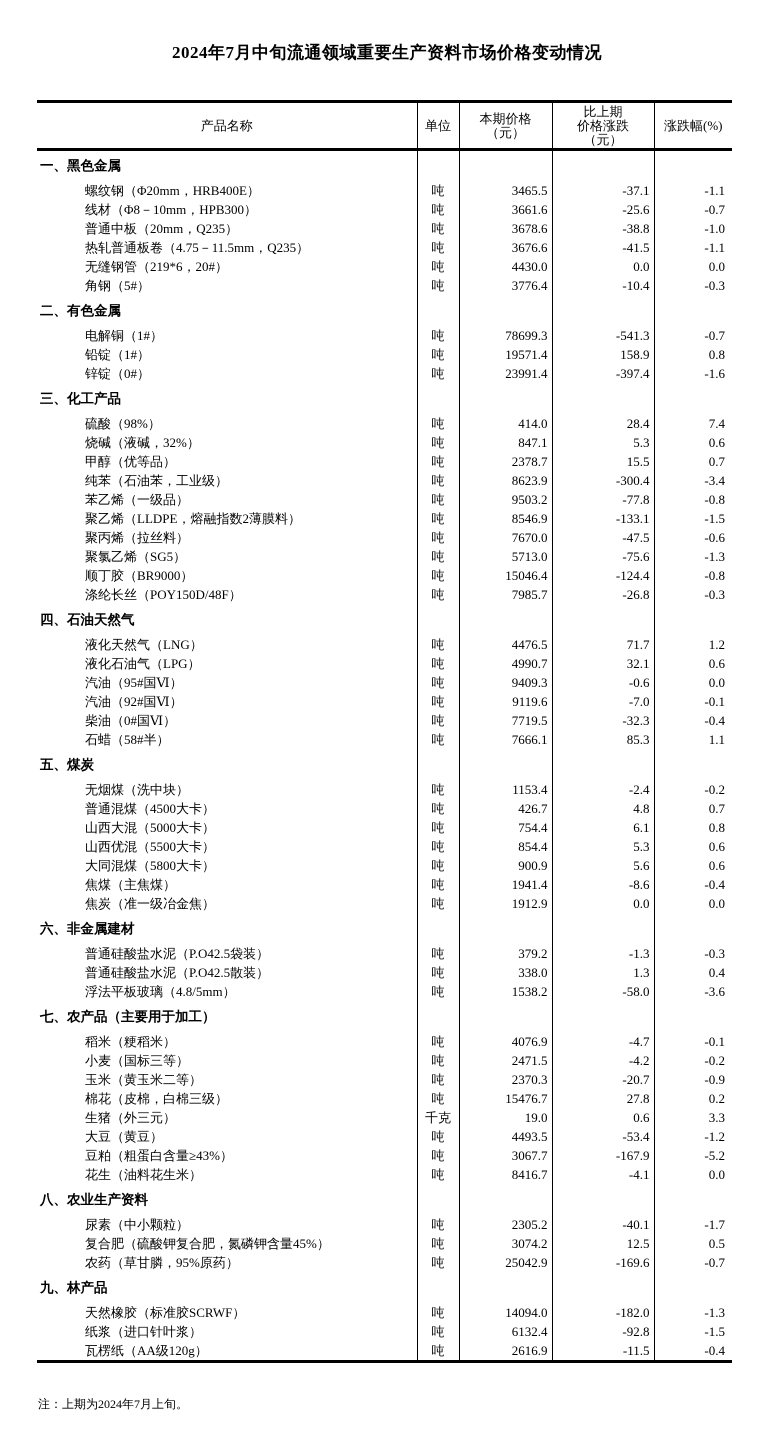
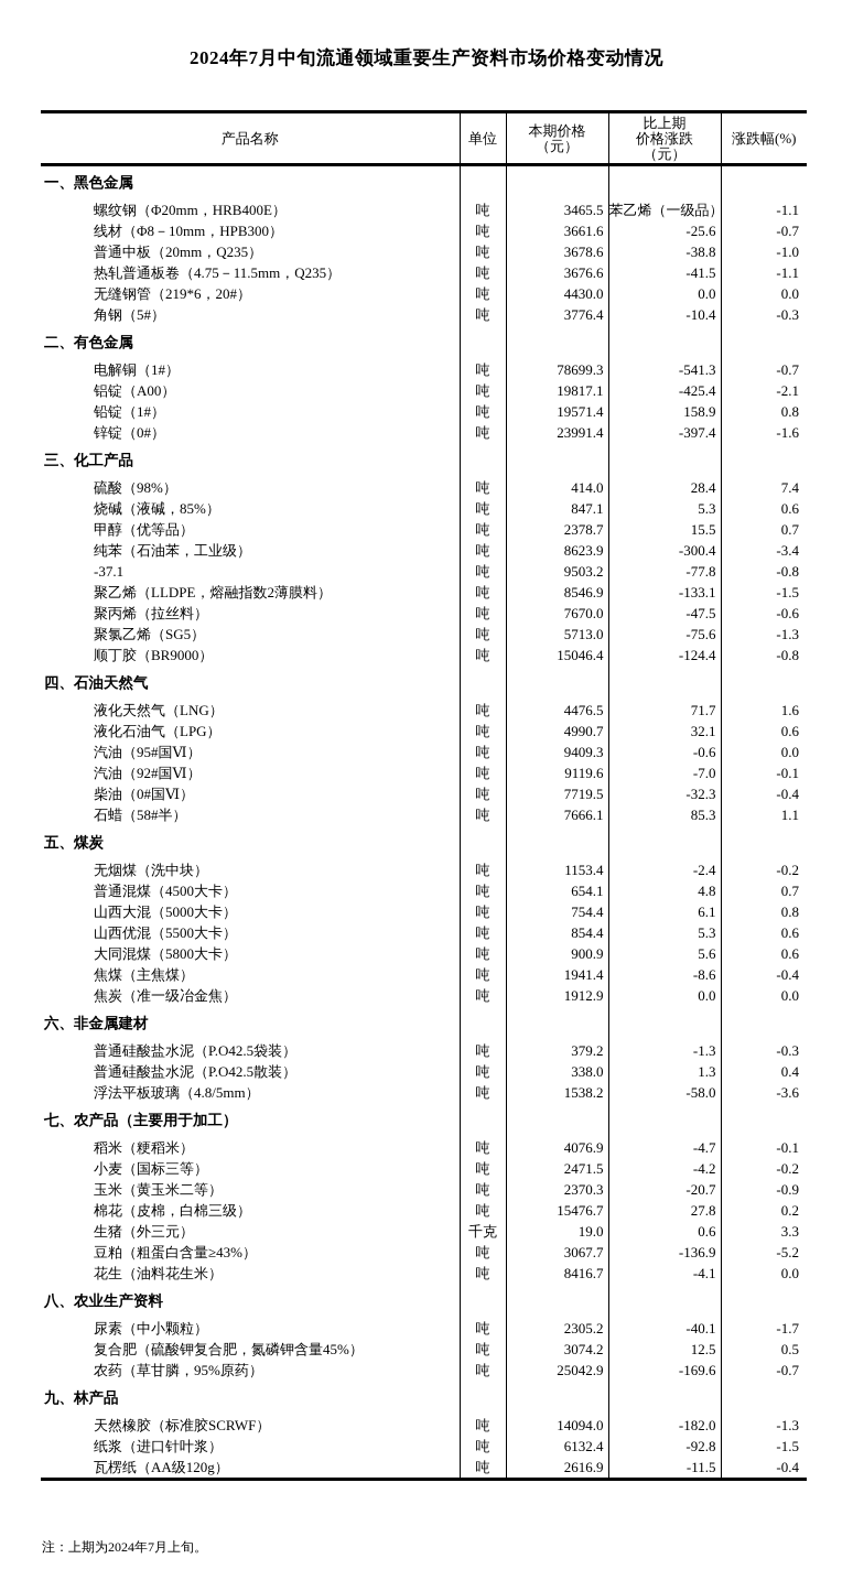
  2024年7月中旬流通领域重要生产资料市场价格变动情况
  产品名称	单位	本期价格 （元）	比上期 价格涨跌 （元）	涨跌幅(%)
  一、黑色金属
- 螺纹钢（Φ20mm，HRB400E）	吨	3465.5	-37.1	-1.1
+ 螺纹钢（Φ20mm，HRB400E）	吨	3465.5	苯乙烯（一级品）	-1.1
  线材（Φ8－10mm，HPB300）	吨	3661.6	-25.6	-0.7
  普通中板（20mm，Q235）	吨	3678.6	-38.8	-1.0
  热轧普通板卷（4.75－11.5mm，Q235）	吨	3676.6	-41.5	-1.1
  无缝钢管（219*6，20#）	吨	4430.0	0.0	0.0
  角钢（5#）	吨	3776.4	-10.4	-0.3
  二、有色金属
  电解铜（1#）	吨	78699.3	-541.3	-0.7
+ 铝锭（A00）	吨	19817.1	-425.4	-2.1
  铅锭（1#）	吨	19571.4	158.9	0.8
  锌锭（0#）	吨	23991.4	-397.4	-1.6
  三、化工产品
  硫酸（98%）	吨	414.0	28.4	7.4
- 烧碱（液碱，32%）	吨	847.1	5.3	0.6
+ 烧碱（液碱，85%）	吨	847.1	5.3	0.6
  甲醇（优等品）	吨	2378.7	15.5	0.7
  纯苯（石油苯，工业级）	吨	8623.9	-300.4	-3.4
- 苯乙烯（一级品）	吨	9503.2	-77.8	-0.8
+ -37.1	吨	9503.2	-77.8	-0.8
  聚乙烯（LLDPE，熔融指数2薄膜料）	吨	8546.9	-133.1	-1.5
  聚丙烯（拉丝料）	吨	7670.0	-47.5	-0.6
  聚氯乙烯（SG5）	吨	5713.0	-75.6	-1.3
  顺丁胶（BR9000）	吨	15046.4	-124.4	-0.8
- 涤纶长丝（POY150D/48F）	吨	7985.7	-26.8	-0.3
  四、石油天然气
- 液化天然气（LNG）	吨	4476.5	71.7	1.2
+ 液化天然气（LNG）	吨	4476.5	71.7	1.6
  液化石油气（LPG）	吨	4990.7	32.1	0.6
  汽油（95#国Ⅵ）	吨	9409.3	-0.6	0.0
  汽油（92#国Ⅵ）	吨	9119.6	-7.0	-0.1
  柴油（0#国Ⅵ）	吨	7719.5	-32.3	-0.4
  石蜡（58#半）	吨	7666.1	85.3	1.1
  五、煤炭
  无烟煤（洗中块）	吨	1153.4	-2.4	-0.2
- 普通混煤（4500大卡）	吨	426.7	4.8	0.7
+ 普通混煤（4500大卡）	吨	654.1	4.8	0.7
  山西大混（5000大卡）	吨	754.4	6.1	0.8
  山西优混（5500大卡）	吨	854.4	5.3	0.6
  大同混煤（5800大卡）	吨	900.9	5.6	0.6
  焦煤（主焦煤）	吨	1941.4	-8.6	-0.4
  焦炭（准一级冶金焦）	吨	1912.9	0.0	0.0
  六、非金属建材
  普通硅酸盐水泥（P.O42.5袋装）	吨	379.2	-1.3	-0.3
  普通硅酸盐水泥（P.O42.5散装）	吨	338.0	1.3	0.4
  浮法平板玻璃（4.8/5mm）	吨	1538.2	-58.0	-3.6
  七、农产品（主要用于加工）
  稻米（粳稻米）	吨	4076.9	-4.7	-0.1
  小麦（国标三等）	吨	2471.5	-4.2	-0.2
  玉米（黄玉米二等）	吨	2370.3	-20.7	-0.9
  棉花（皮棉，白棉三级）	吨	15476.7	27.8	0.2
  生猪（外三元）	千克	19.0	0.6	3.3
- 大豆（黄豆）	吨	4493.5	-53.4	-1.2
- 豆粕（粗蛋白含量≥43%）	吨	3067.7	-167.9	-5.2
+ 豆粕（粗蛋白含量≥43%）	吨	3067.7	-136.9	-5.2
  花生（油料花生米）	吨	8416.7	-4.1	0.0
  八、农业生产资料
  尿素（中小颗粒）	吨	2305.2	-40.1	-1.7
  复合肥（硫酸钾复合肥，氮磷钾含量45%）	吨	3074.2	12.5	0.5
  农药（草甘膦，95%原药）	吨	25042.9	-169.6	-0.7
  九、林产品
  天然橡胶（标准胶SCRWF）	吨	14094.0	-182.0	-1.3
  纸浆（进口针叶浆）	吨	6132.4	-92.8	-1.5
  瓦楞纸（AA级120g）	吨	2616.9	-11.5	-0.4
  注：上期为2024年7月上旬。
